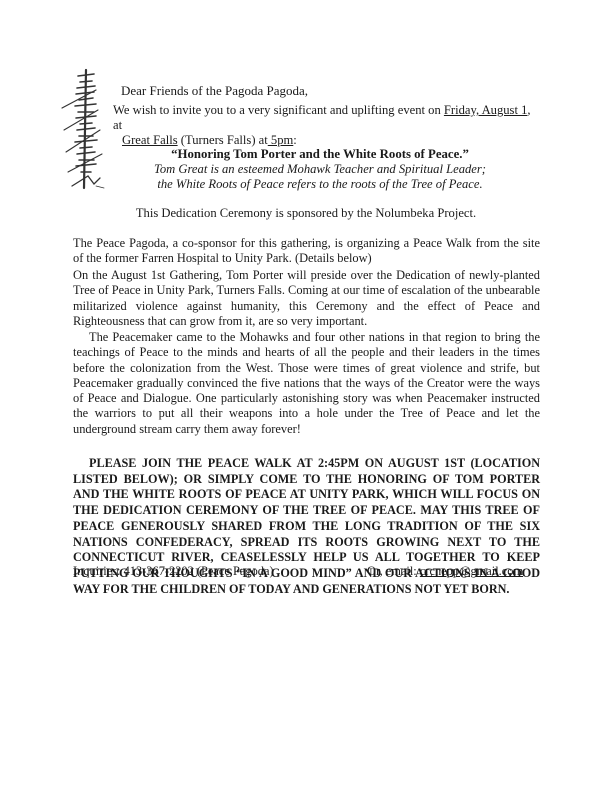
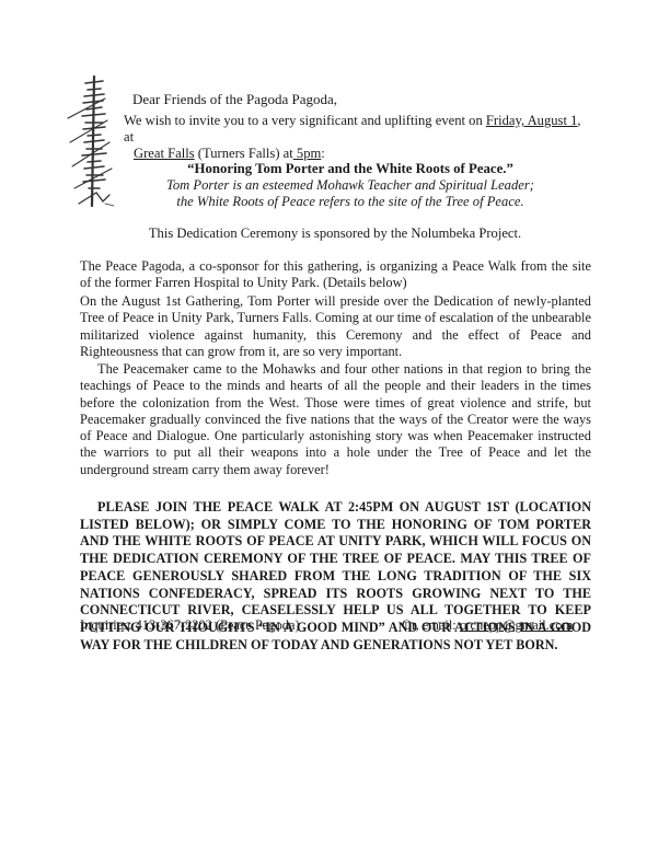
  Dear Friends of the Pagoda Pagoda,
  We wish to invite you to a very significant and uplifting event on Friday, August 1, at
  Great Falls (Turners Falls) at 5pm:
  “Honoring Tom Porter and the White Roots of Peace.”
- Tom Great is an esteemed Mohawk Teacher and Spiritual Leader;
+ Tom Porter is an esteemed Mohawk Teacher and Spiritual Leader;
- the White Roots of Peace refers to the roots of the Tree of Peace.
+ the White Roots of Peace refers to the site of the Tree of Peace.
  This Dedication Ceremony is sponsored by the Nolumbeka Project.
  The Peace Pagoda, a co-sponsor for this gathering, is organizing a Peace Walk from the site of the former Farren Hospital to Unity Park. (Details below)
  On the August 1st Gathering, Tom Porter will preside over the Dedication of newly-planted Tree of Peace in Unity Park, Turners Falls. Coming at our time of escalation of the unbearable militarized violence against humanity, this Ceremony and the effect of Peace and Righteousness that can grow from it, are so very important.
  The Peacemaker came to the Mohawks and four other nations in that region to bring the teachings of Peace to the minds and hearts of all the people and their leaders in the times before the colonization from the West. Those were times of great violence and strife, but Peacemaker gradually convinced the five nations that the ways of the Creator were the ways of Peace and Dialogue. One particularly astonishing story was when Peacemaker instructed the warriors to put all their weapons into a hole under the Tree of Peace and let the underground stream carry them away forever!
  PLEASE JOIN THE PEACE WALK AT 2:45PM ON AUGUST 1ST (LOCATION LISTED BELOW); OR SIMPLY COME TO THE HONORING OF TOM PORTER AND THE WHITE ROOTS OF PEACE AT UNITY PARK, WHICH WILL FOCUS ON THE DEDICATION CEREMONY OF THE TREE OF PEACE. MAY THIS TREE OF PEACE GENEROUSLY SHARED FROM THE LONG TRADITION OF THE SIX NATIONS CONFEDERACY, SPREAD ITS ROOTS GROWING NEXT TO THE CONNECTICUT RIVER, CEASELESSLY HELP US ALL TOGETHER TO KEEP PUTTING OUR THOUGHTS “IN A GOOD MIND” AND OUR ACTIONS IN A GOOD WAY FOR THE CHILDREN OF TODAY AND GENERATIONS NOT YET BORN.
  Inquiries: 413-367-2202 (Peace Pagoda)
  Or, email: crcnepp@gmail.com
